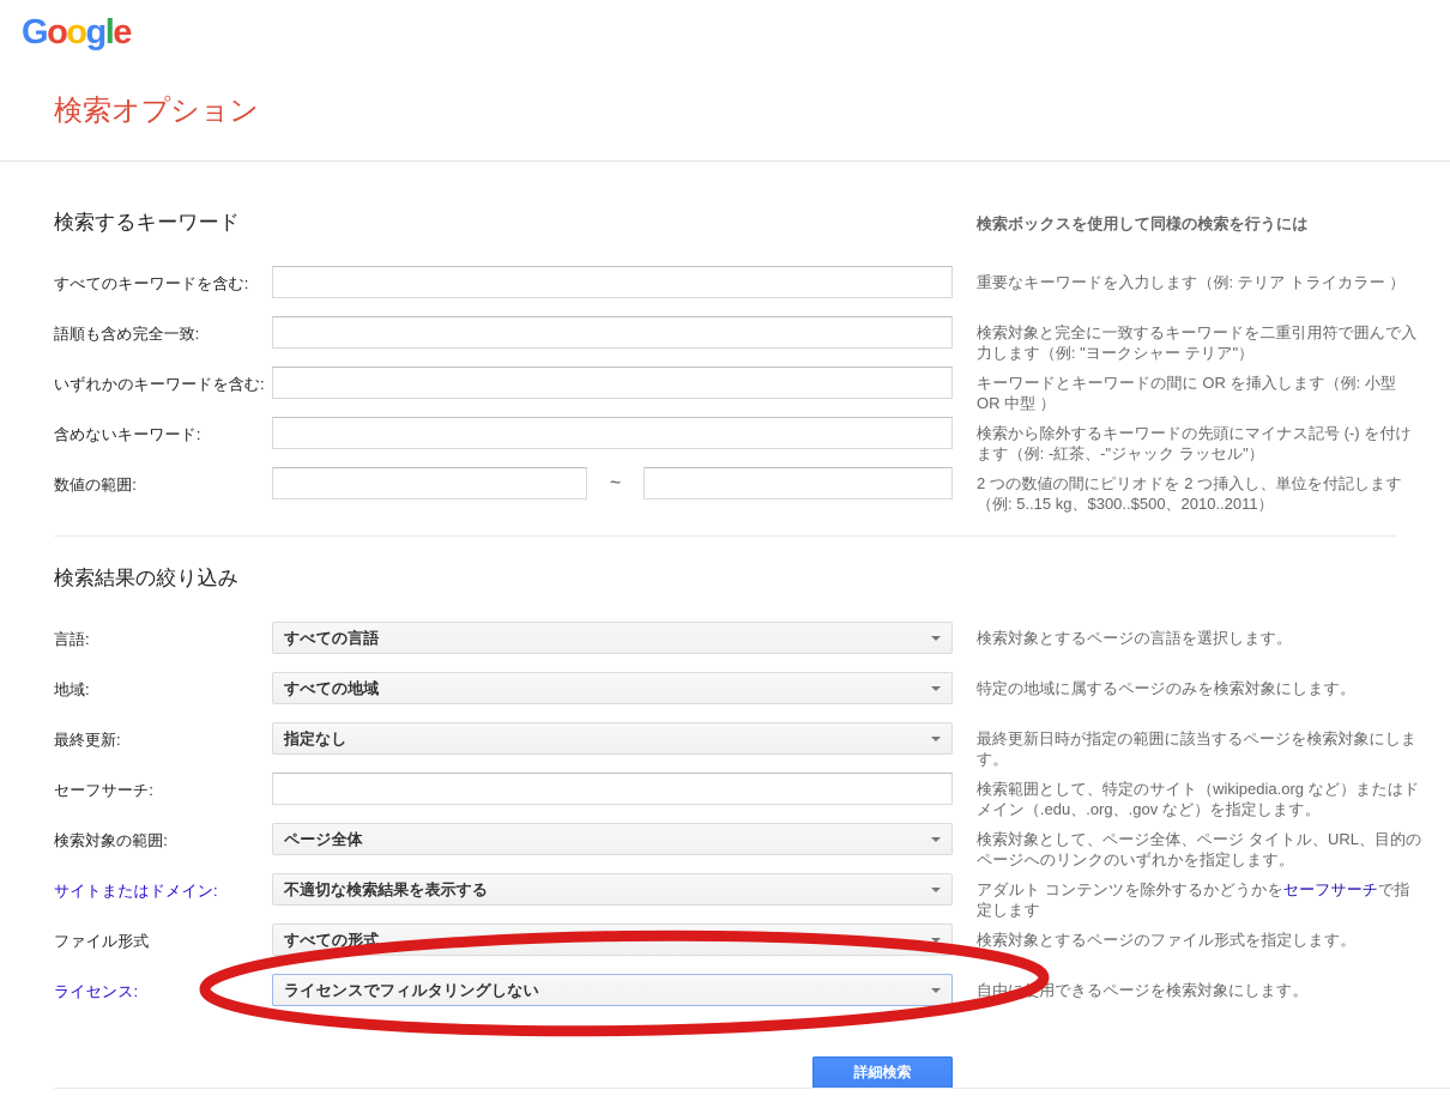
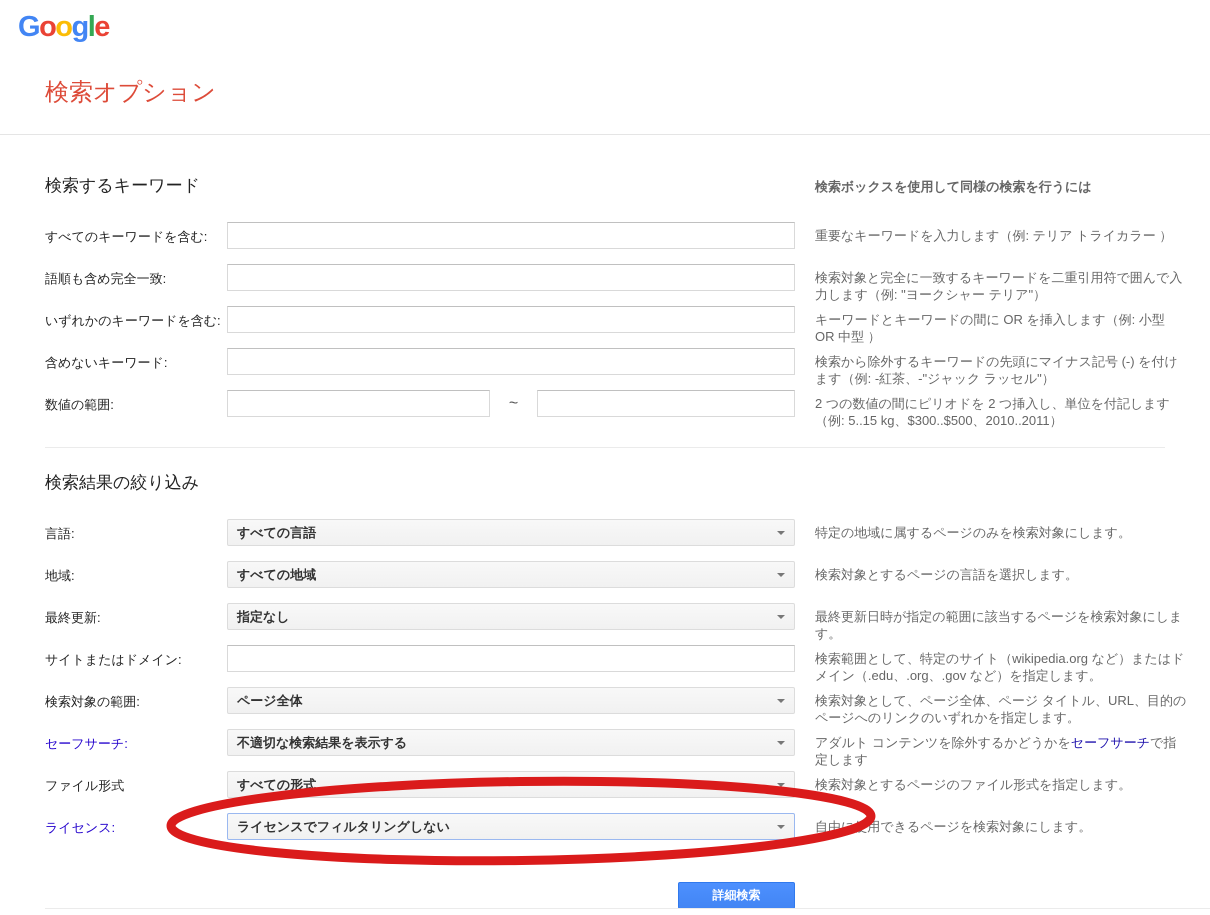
  Google
  検索オプション
  検索するキーワード
  検索ボックスを使用して同様の検索を行うには
  すべてのキーワードを含む:
  重要なキーワードを入力します（例: テリア トライカラー ）
  語順も含め完全一致:
  検索対象と完全に一致するキーワードを二重引用符で囲んで入力します（例: "ヨークシャー テリア"）
  いずれかのキーワードを含む:
  キーワードとキーワードの間に OR を挿入します（例: 小型 OR 中型 ）
  含めないキーワード:
  検索から除外するキーワードの先頭にマイナス記号 (-) を付けます（例: -紅茶、-"ジャック ラッセル"）
  数値の範囲:
  ~
  2 つの数値の間にピリオドを 2 つ挿入し、単位を付記します（例: 5..15 kg、$300..$500、2010..2011）
  検索結果の絞り込み
  言語:
  すべての言語
- 検索対象とするページの言語を選択します。
+ 特定の地域に属するページのみを検索対象にします。
  地域:
  すべての地域
- 特定の地域に属するページのみを検索対象にします。
+ 検索対象とするページの言語を選択します。
  最終更新:
  指定なし
  最終更新日時が指定の範囲に該当するページを検索対象にします。
- セーフサーチ:
+ サイトまたはドメイン:
  検索範囲として、特定のサイト（wikipedia.org など）またはドメイン（.edu、.org、.gov など）を指定します。
  検索対象の範囲:
  ページ全体
  検索対象として、ページ全体、ページ タイトル、URL、目的のページへのリンクのいずれかを指定します。
- サイトまたはドメイン:
+ セーフサーチ:
  不適切な検索結果を表示する
  アダルト コンテンツを除外するかどうかをセーフサーチで指定します
  ファイル形式
  すべての形式
  検索対象とするページのファイル形式を指定します。
  ライセンス:
  ライセンスでフィルタリングしない
  自由用できるページを検索対象にします。
  詳細検索
